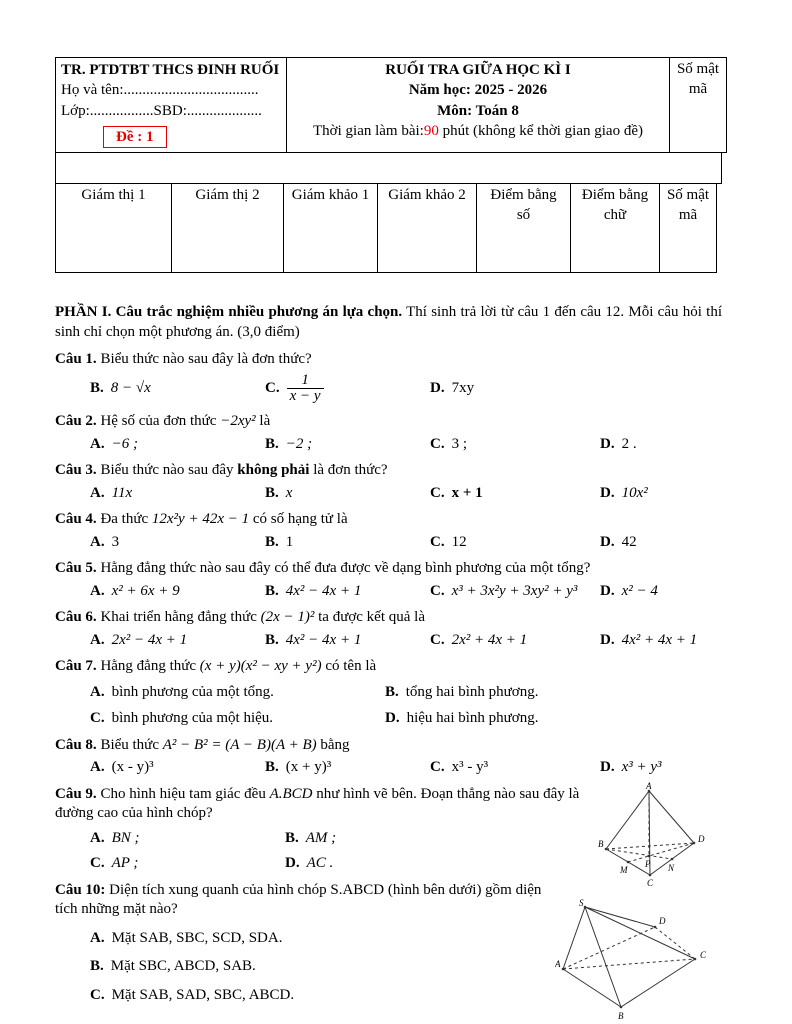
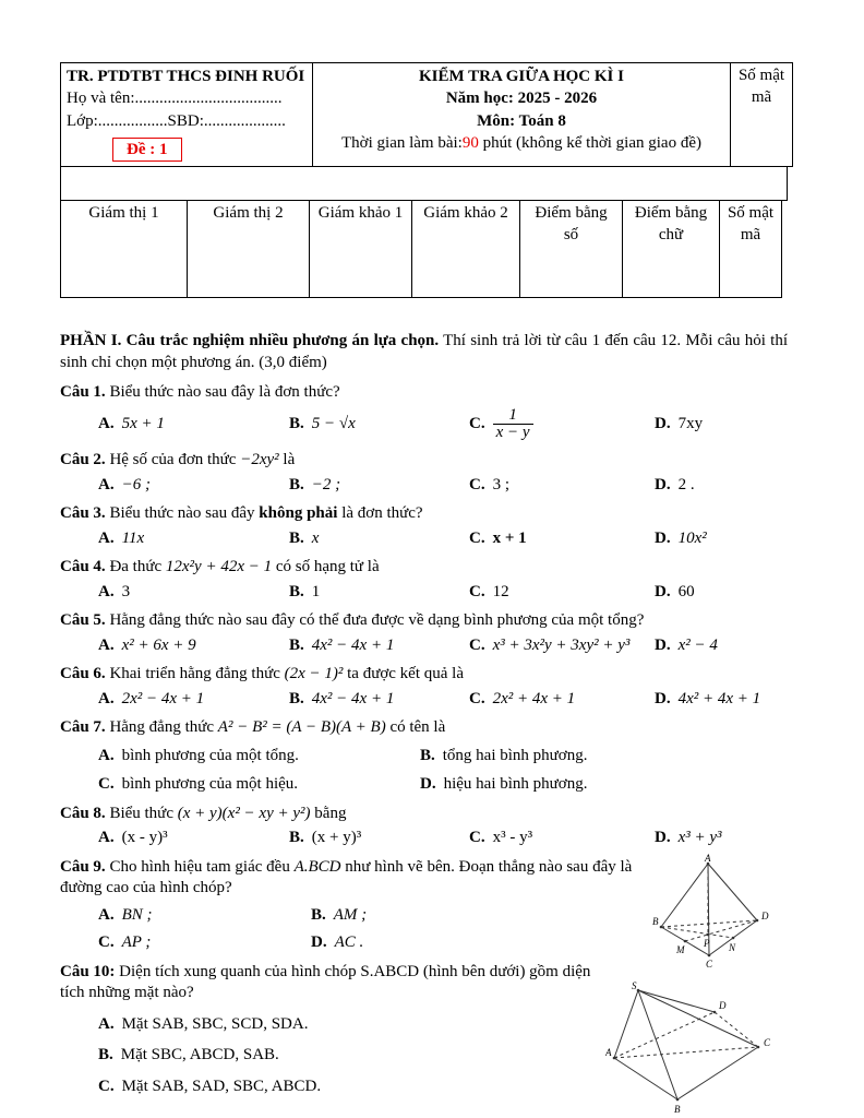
- TR. PTDTBT THCS ĐINH RUỐI Họ và tên:.................................... Lớp:.................SBD:.................... Đề : 1	RUỐI TRA GIỮA HỌC KÌ I Năm học: 2025 - 2026 Môn: Toán 8 Thời gian làm bài:90 phút (không kể thời gian giao đề)	Số mật mã
+ TR. PTDTBT THCS ĐINH RUỐI Họ và tên:.................................... Lớp:.................SBD:.................... Đề : 1	KIỂM TRA GIỮA HỌC KÌ I Năm học: 2025 - 2026 Môn: Toán 8 Thời gian làm bài:90 phút (không kể thời gian giao đề)	Số mật mã
  Giám thị 1	Giám thị 2	Giám khảo 1	Giám khảo 2	Điểm bằng số	Điểm bằng chữ	Số mật mã
  PHẦN I. Câu trắc nghiệm nhiều phương án lựa chọn. Thí sinh trả lời từ câu 1 đến câu 12. Mỗi câu hỏi thí sinh chỉ chọn một phương án. (3,0 điểm)
  Câu 1. Biểu thức nào sau đây là đơn thức?
+ A. 5x + 1
- B. 8 − √x
+ B. 5 − √x
  C.
  1
  x − y
  D. 7xy
  Câu 2. Hệ số của đơn thức −2xy² là
  A. −6 ;
  B. −2 ;
  C. 3 ;
  D. 2 .
  Câu 3. Biểu thức nào sau đây không phải là đơn thức?
  A. 11x
  B. x
  C. x + 1
  D. 10x²
  Câu 4. Đa thức 12x²y + 42x − 1 có số hạng tử là
  A. 3
  B. 1
  C. 12
- D. 42
+ D. 60
  Câu 5. Hằng đẳng thức nào sau đây có thể đưa được về dạng bình phương của một tổng?
  A. x² + 6x + 9
  B. 4x² − 4x + 1
  C. x³ + 3x²y + 3xy² + y³
  D. x² − 4
  Câu 6. Khai triển hằng đẳng thức (2x − 1)² ta được kết quả là
  A. 2x² − 4x + 1
  B. 4x² − 4x + 1
  C. 2x² + 4x + 1
  D. 4x² + 4x + 1
- Câu 7. Hằng đẳng thức (x + y)(x² − xy + y²) có tên là
+ Câu 7. Hằng đẳng thức A² − B² = (A − B)(A + B) có tên là
  A. bình phương của một tổng.
  B. tổng hai bình phương.
  C. bình phương của một hiệu.
  D. hiệu hai bình phương.
- Câu 8. Biểu thức A² − B² = (A − B)(A + B) bằng
+ Câu 8. Biểu thức (x + y)(x² − xy + y²) bằng
  A. (x - y)³
  B. (x + y)³
  C. x³ - y³
  D. x³ + y³
  Câu 9. Cho hình hiệu tam giác đều A.BCD như hình vẽ bên. Đoạn thẳng nào sau đây là đường cao của hình chóp?
  A. BN ;
  B. AM ;
  C. AP ;
  D. AC .
  A
  B
  D
  M
  P
  N
  C
  Câu 10: Diện tích xung quanh của hình chóp S.ABCD (hình bên dưới) gồm diện tích những mặt nào?
  A. Mặt SAB, SBC, SCD, SDA.
  B. Mặt SBC, ABCD, SAB.
  C. Mặt SAB, SAD, SBC, ABCD.
  S
  A
  B
  C
  D
